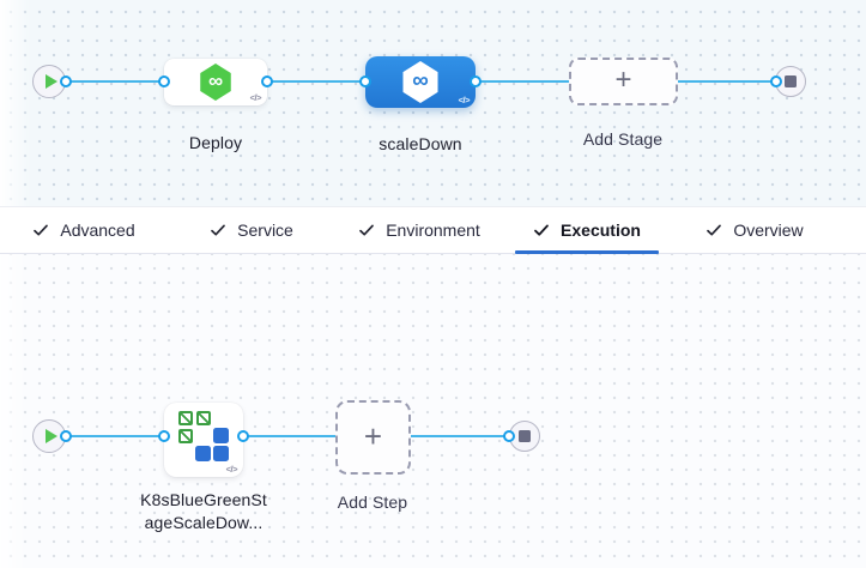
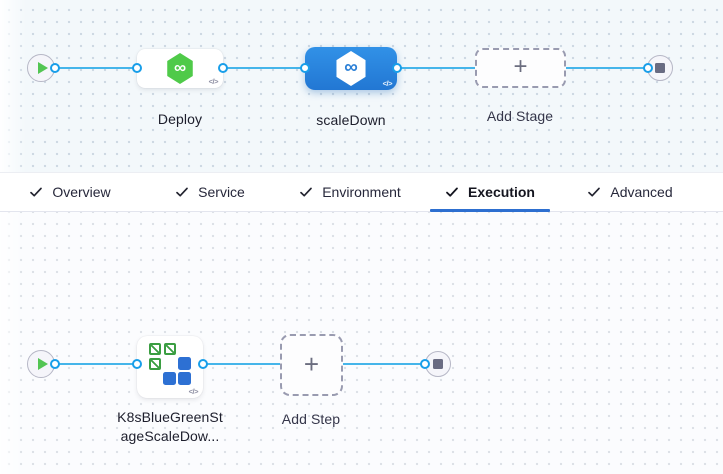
  ∞
  </>
  ∞
  </>
  +
  Deploy
  scaleDown
  Add Stage
- Advanced
+ Overview
  Service
  Environment
  Execution
- Overview
+ Advanced
  </>
  +
  K8sBlueGreenSt
  ageScaleDow...
  Add Step
